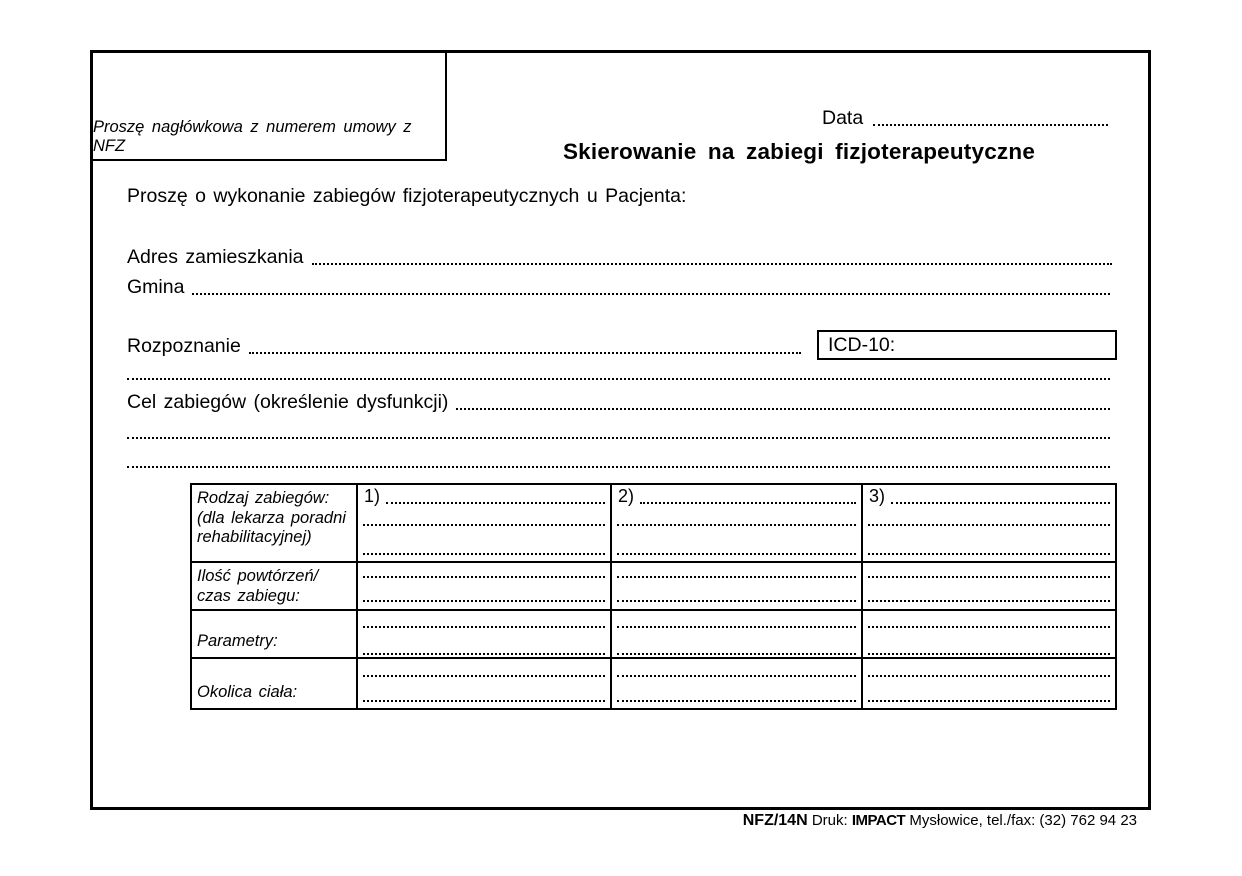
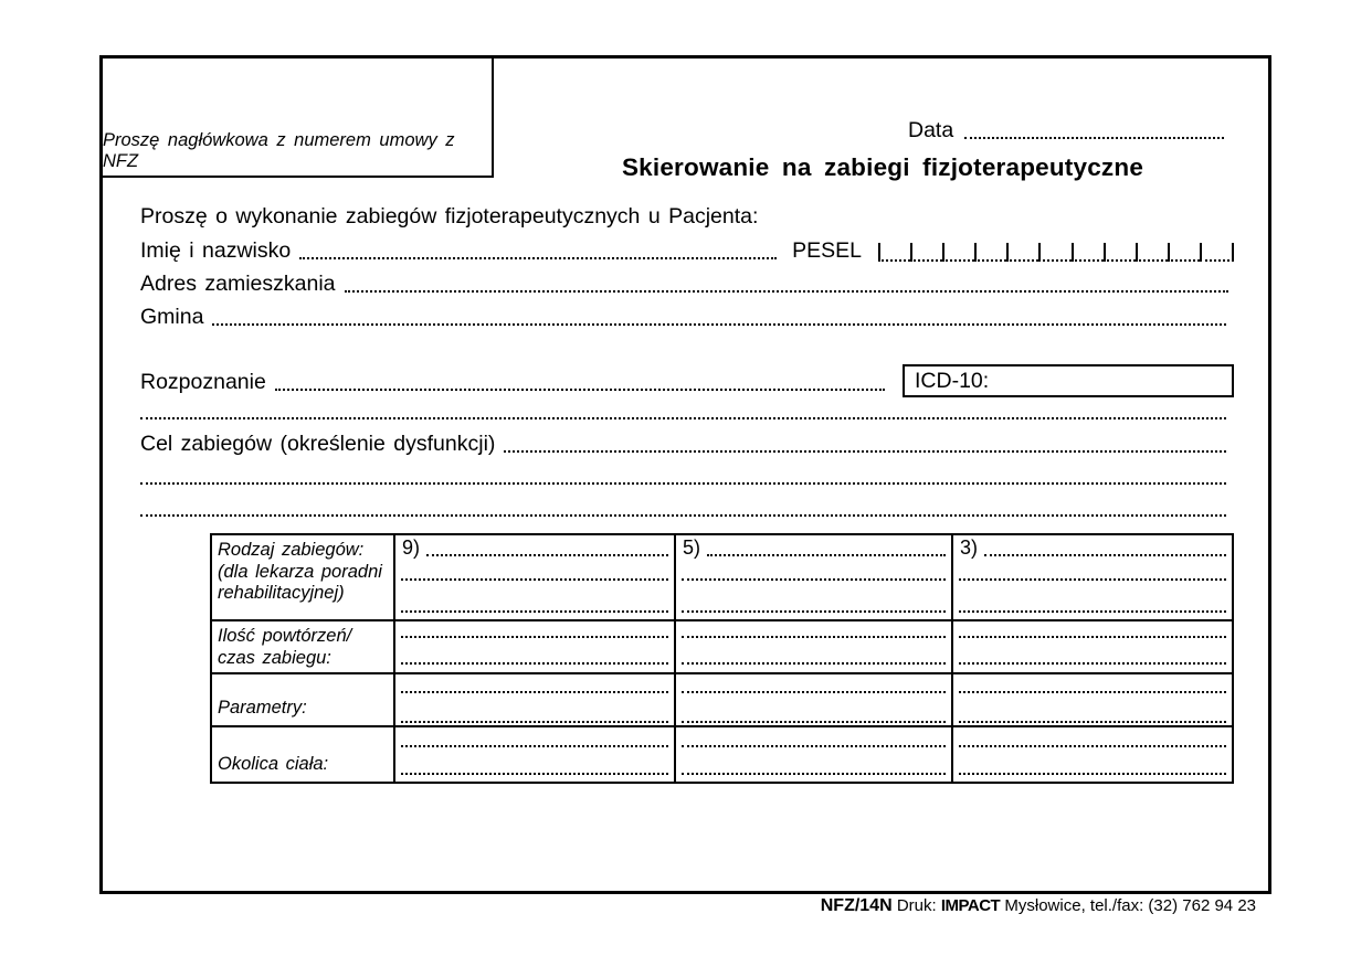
  Proszę nagłówkowa z numerem umowy z NFZ
  Data
  Skierowanie na zabiegi fizjoterapeutyczne
  Proszę o wykonanie zabiegów fizjoterapeutycznych u Pacjenta:
+ Imię i nazwisko
+ PESEL
  Adres zamieszkania
  Gmina
  Rozpoznanie
  ICD-10:
  Cel zabiegów (określenie dysfunkcji)
  Rodzaj zabiegów:
  (dla lekarza poradni
  rehabilitacyjnej)
- 1)
+ 9)
- 2)
+ 5)
  3)
  Ilość powtórzeń/
  czas zabiegu:
  Parametry:
  Okolica ciała:
  NFZ/14N Druk: IMPACT Mysłowice, tel./fax: (32) 762 94 23
